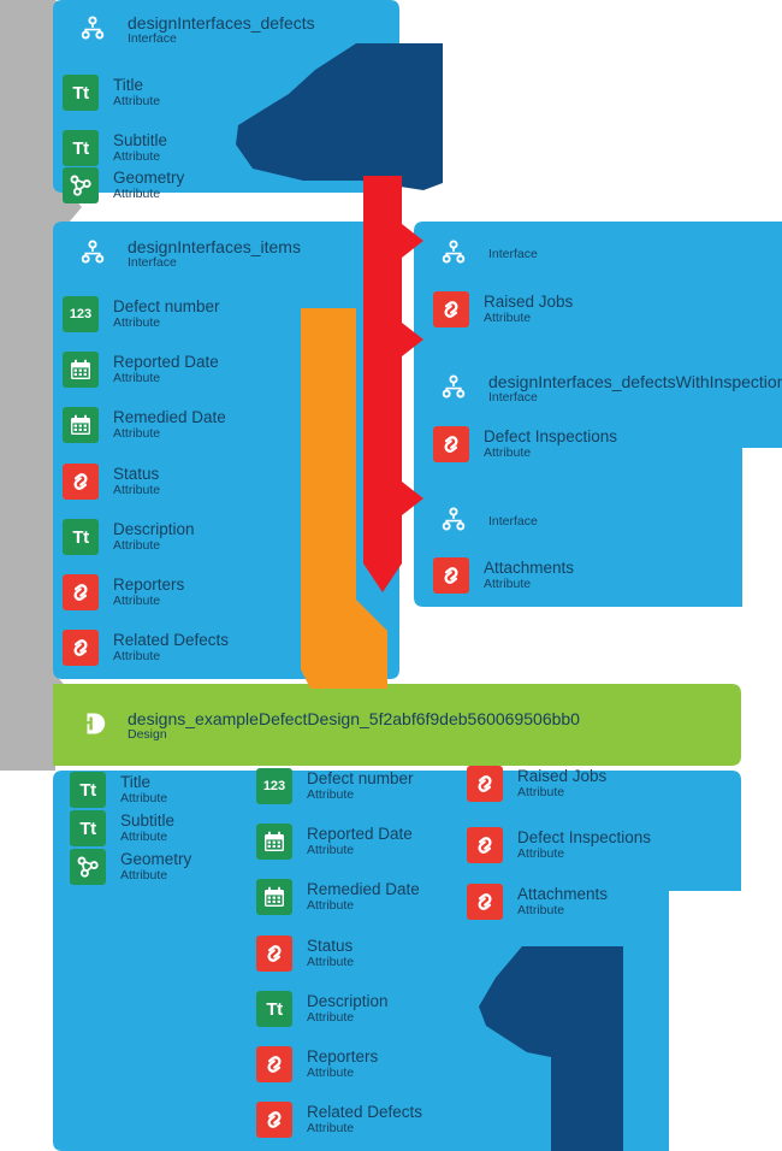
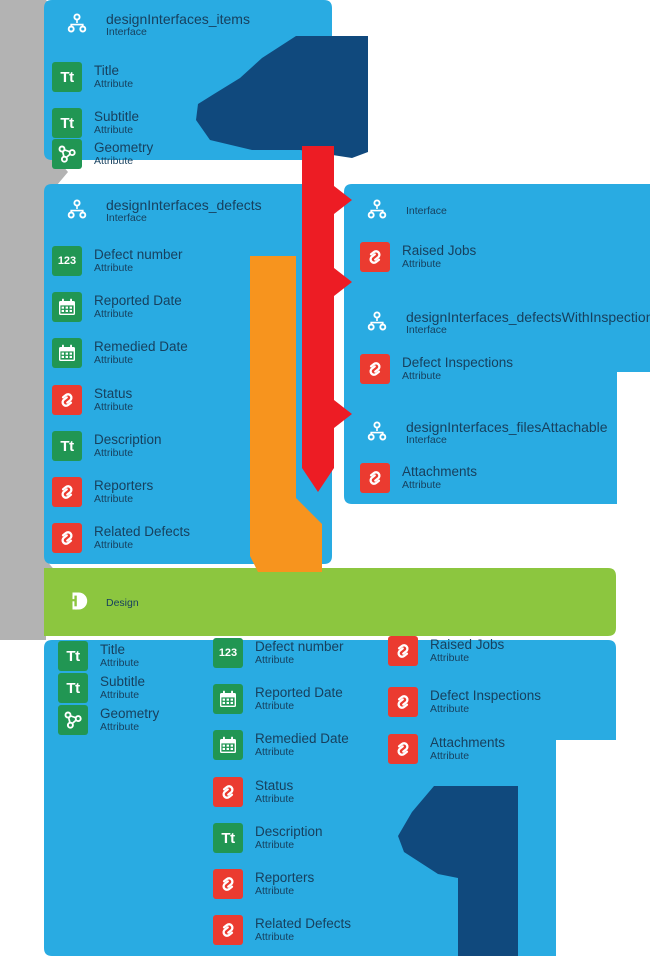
- designInterfaces_defects
+ designInterfaces_items
  Interface
  Tt
  Title
  Attribute
  Tt
  Subtitle
  Attribute
  Geometry
  Attribute
- designInterfaces_items
+ designInterfaces_defects
  Interface
  123
  Defect number
  Attribute
  Reported Date
  Attribute
  Remedied Date
  Attribute
  Status
  Attribute
  Tt
  Description
  Attribute
  Reporters
  Attribute
  Related Defects
  Attribute
  Interface
  Raised Jobs
  Attribute
  designInterfaces_defectsWithInspectio
  Interface
  Defect Inspections
  Attribute
+ designInterfaces_filesAttachable
  Interface
  Attachments
  Attribute
- designs_exampleDefectDesign_5f2abf6f9deb560069506bb0
  Design
  Tt
  Title
  Attribute
  Tt
  Subtitle
  Attribute
  Geometry
  Attribute
  123
  Defect number
  Attribute
  Reported Date
  Attribute
  Remedied Date
  Attribute
  Status
  Attribute
  Tt
  Description
  Attribute
  Reporters
  Attribute
  Related Defects
  Attribute
  Raised Jobs
  Attribute
  Defect Inspections
  Attribute
  Attachments
  Attribute
